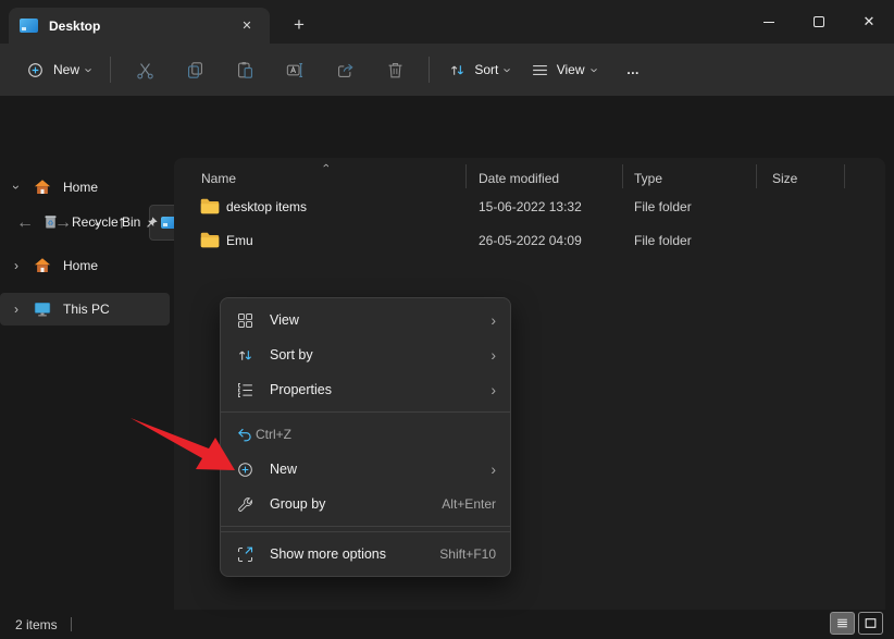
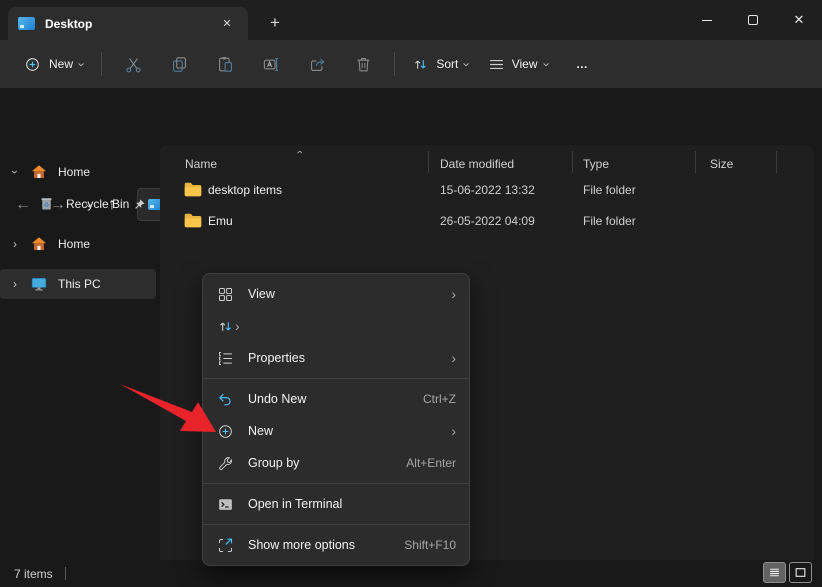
  Desktop
  ✕
  +
  ✕
  New
  Sort
  View
  …
  ←
  →
  ↑
  Home
  Recycle Bin
  ›
  Home
  ›
  This PC
  Name
  Date modified
  Type
  Size
  desktop items
  15-06-2022 13:32
  File folder
  Emu
  26-05-2022 04:09
  File folder
  View
  ›
- Sort by
  ›
  Properties
  ›
+ Undo New
  Ctrl+Z
  New
  ›
  Group by
  Alt+Enter
+ Open in Terminal
  Show more options
  Shift+F10
- 2 items
+ 7 items
